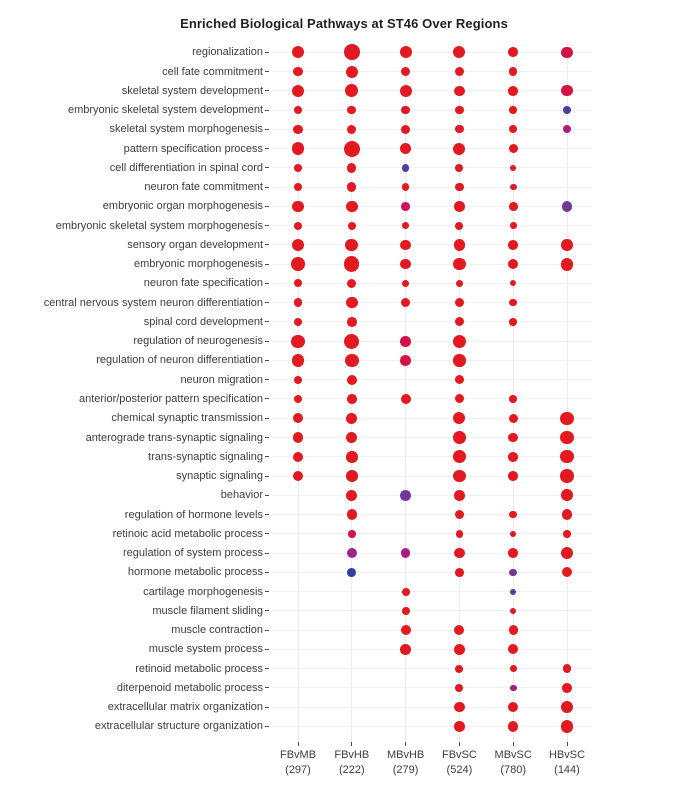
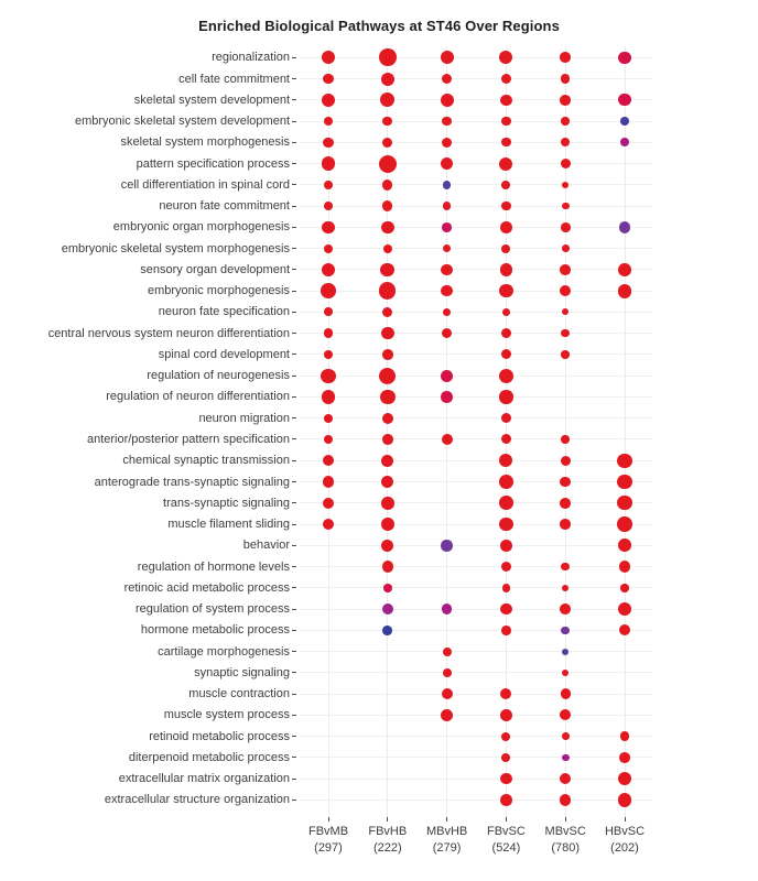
  Enriched Biological Pathways at ST46 Over Regions
  regionalization
  cell fate commitment
  skeletal system development
  embryonic skeletal system development
  skeletal system morphogenesis
  pattern specification process
  cell differentiation in spinal cord
  neuron fate commitment
  embryonic organ morphogenesis
  embryonic skeletal system morphogenesis
  sensory organ development
  embryonic morphogenesis
  neuron fate specification
  central nervous system neuron differentiation
  spinal cord development
  regulation of neurogenesis
  regulation of neuron differentiation
  neuron migration
  anterior/posterior pattern specification
  chemical synaptic transmission
  anterograde trans-synaptic signaling
  trans-synaptic signaling
- synaptic signaling
+ muscle filament sliding
  behavior
  regulation of hormone levels
  retinoic acid metabolic process
  regulation of system process
  hormone metabolic process
  cartilage morphogenesis
- muscle filament sliding
+ synaptic signaling
  muscle contraction
  muscle system process
  retinoid metabolic process
  diterpenoid metabolic process
  extracellular matrix organization
  extracellular structure organization
  FBvMB
  (297)
  FBvHB
  (222)
  MBvHB
  (279)
  FBvSC
  (524)
  MBvSC
  (780)
  HBvSC
- (144)
+ (202)
